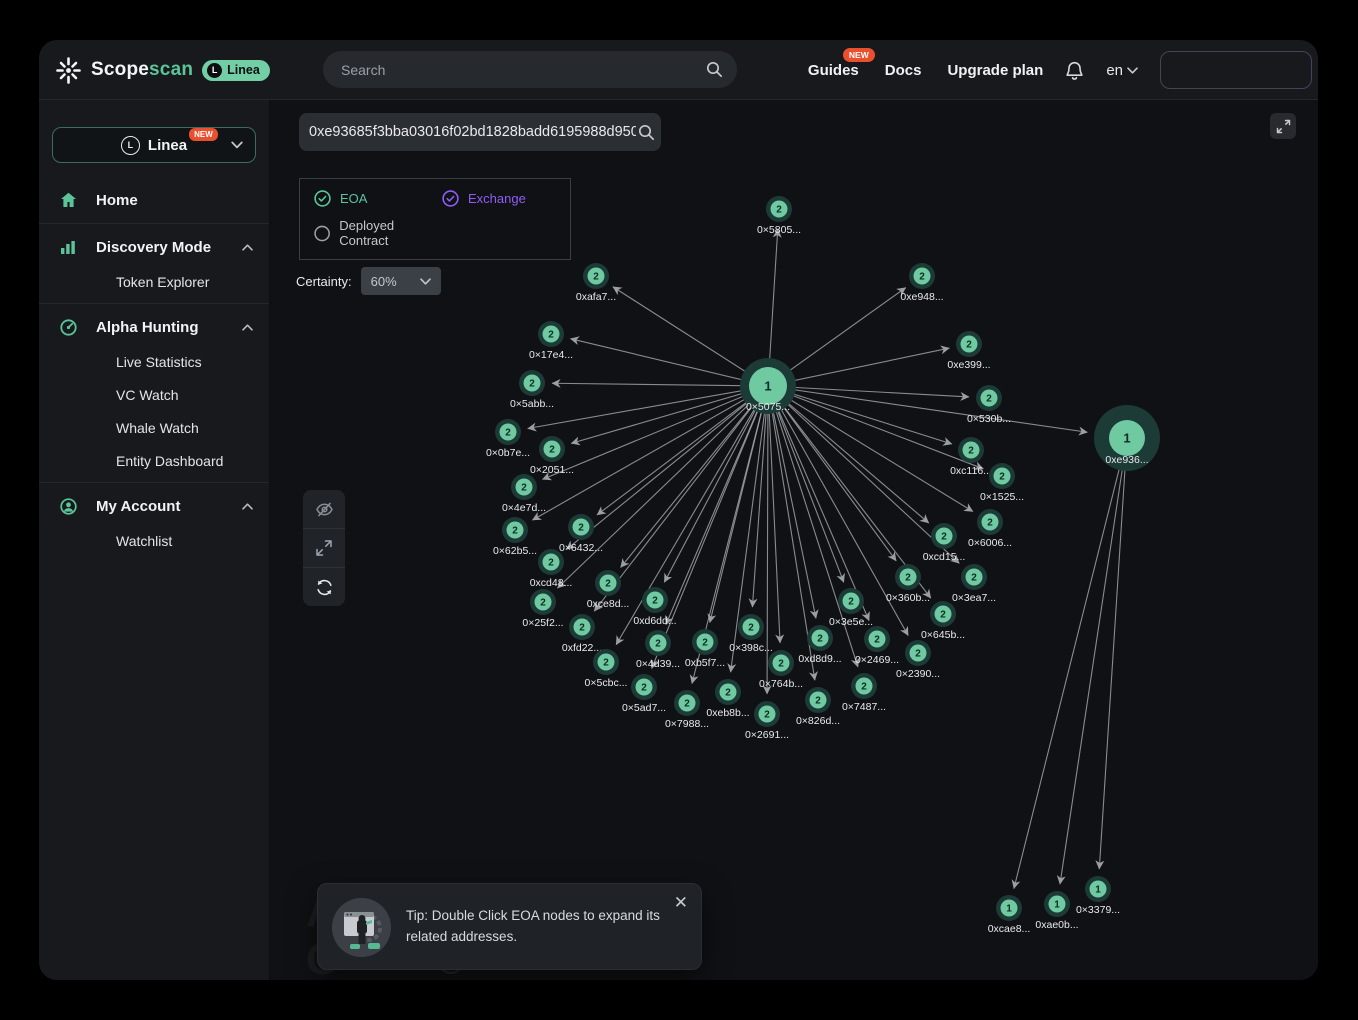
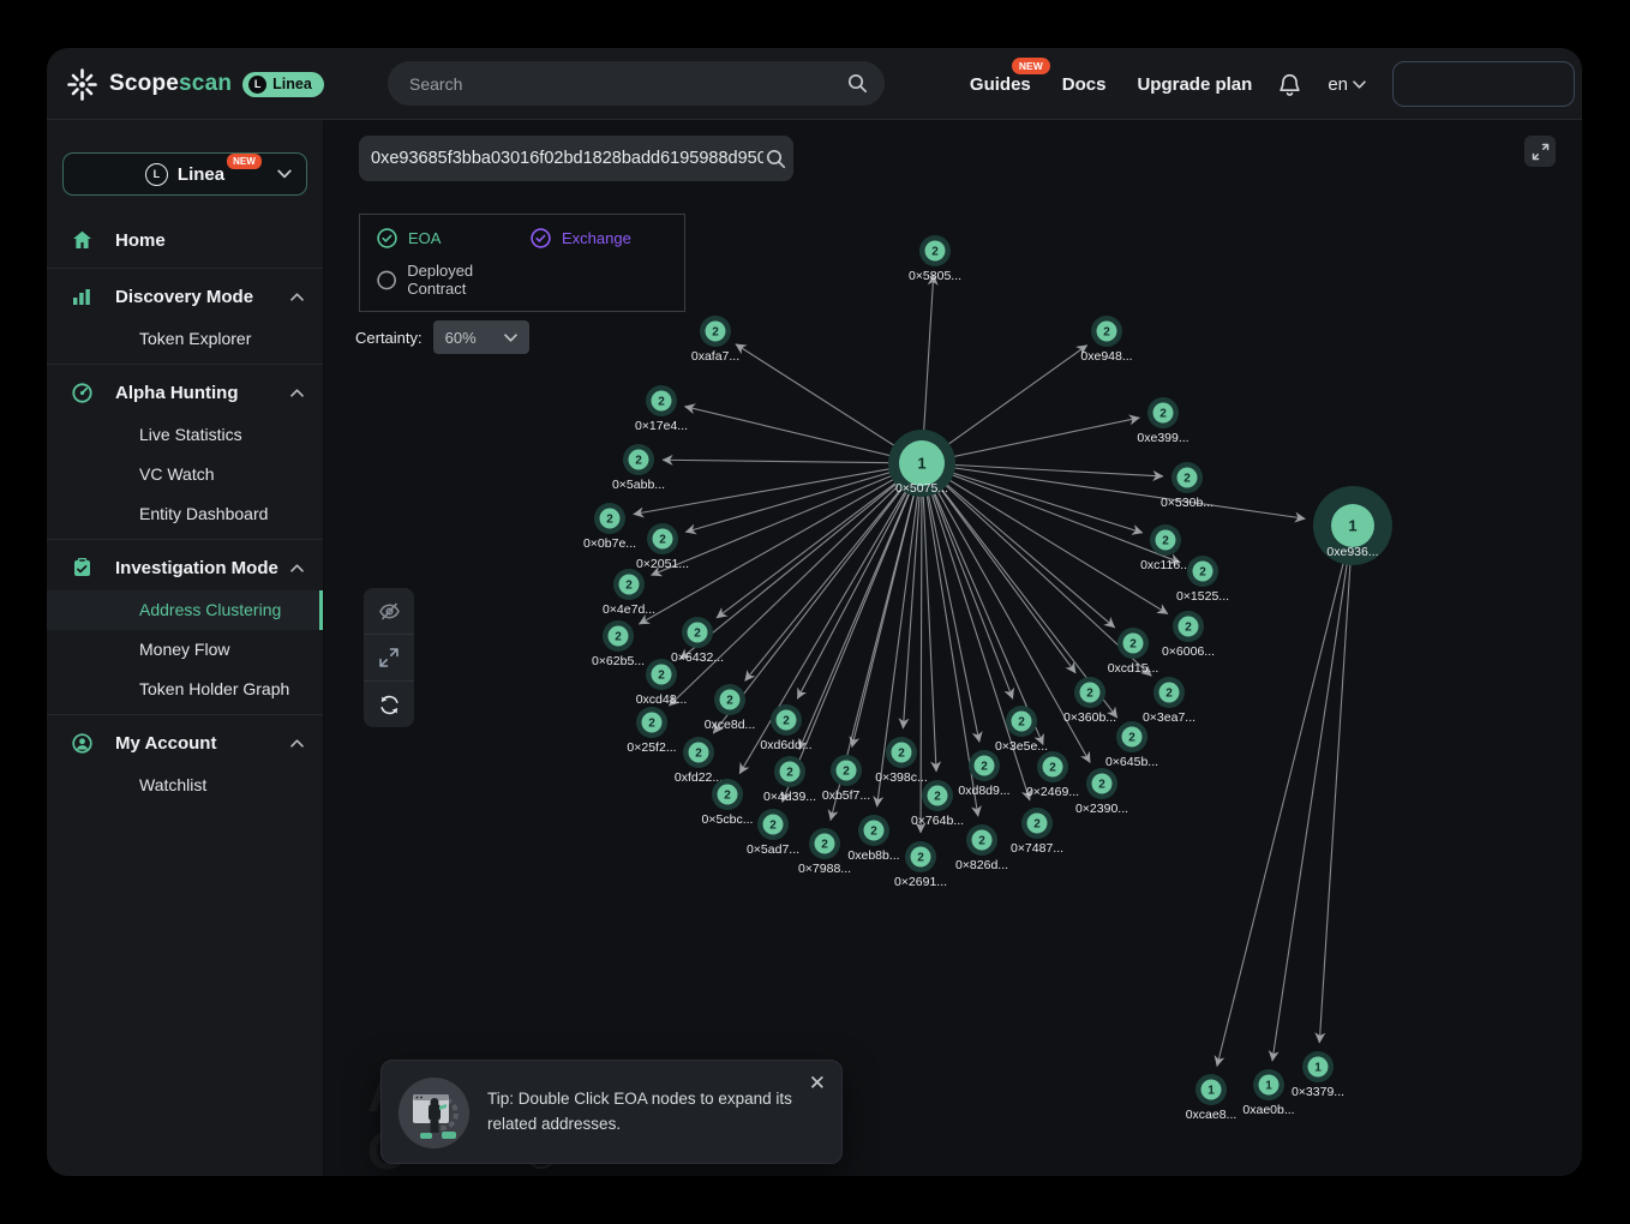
  Scopescan
  L
  Linea
  Search
  Guides
  NEW
  Docs
  Upgrade plan
  en
  L
  Linea
  NEW
  Home
  Discovery Mode
  Token Explorer
  Alpha Hunting
  Live Statistics
  VC Watch
- Whale Watch
  Entity Dashboard
+ Investigation Mode
+ Address Clustering
+ Money Flow
+ Token Holder Graph
  My Account
  Watchlist
  2
  0×5805...
  2
  0xafa7...
  2
  0xe948...
  2
  0×17e4...
  2
  0xe399...
  2
  0×5abb...
  2
  0×530b...
  2
  0×0b7e...
  2
  0xc116..
  2
  0×2051...
  2
  0×1525...
  2
  0×4e7d...
  2
  0×6006...
  2
  0×62b5...
  2
  0×6432...
  2
  0xcd15...
  2
  0xcd48...
  2
  0×360b...
  2
  0×3ea7...
  2
  0xce8d...
  2
  0×25f2...
  2
  0×3e5e...
  2
  0×645b...
  2
  0xd6dd...
  2
  0xfd22...
  2
  0×4d39...
  2
  0xb5f7...
  2
  0×398c...
  2
  0xd8d9...
  2
  0×2469...
  2
  0×2390...
  2
  0×764b...
  2
  0×5cbc...
  2
  0×5ad7...
  2
  0×7988...
  2
  0xeb8b...
  2
  0×2691...
  2
  0×826d...
  2
  0×7487...
  1
  0xcae8...
  1
  0xae0b...
  1
  0×3379...
  1
  0xe936...
  1
  0×5075...
  0xe93685f3bba03016f02bd1828badd6195988d950
  EOA
  Exchange
  Deployed Contract
  Certainty:
  60%
  Tip: Double Click EOA nodes to expand its related addresses.
  ✕
